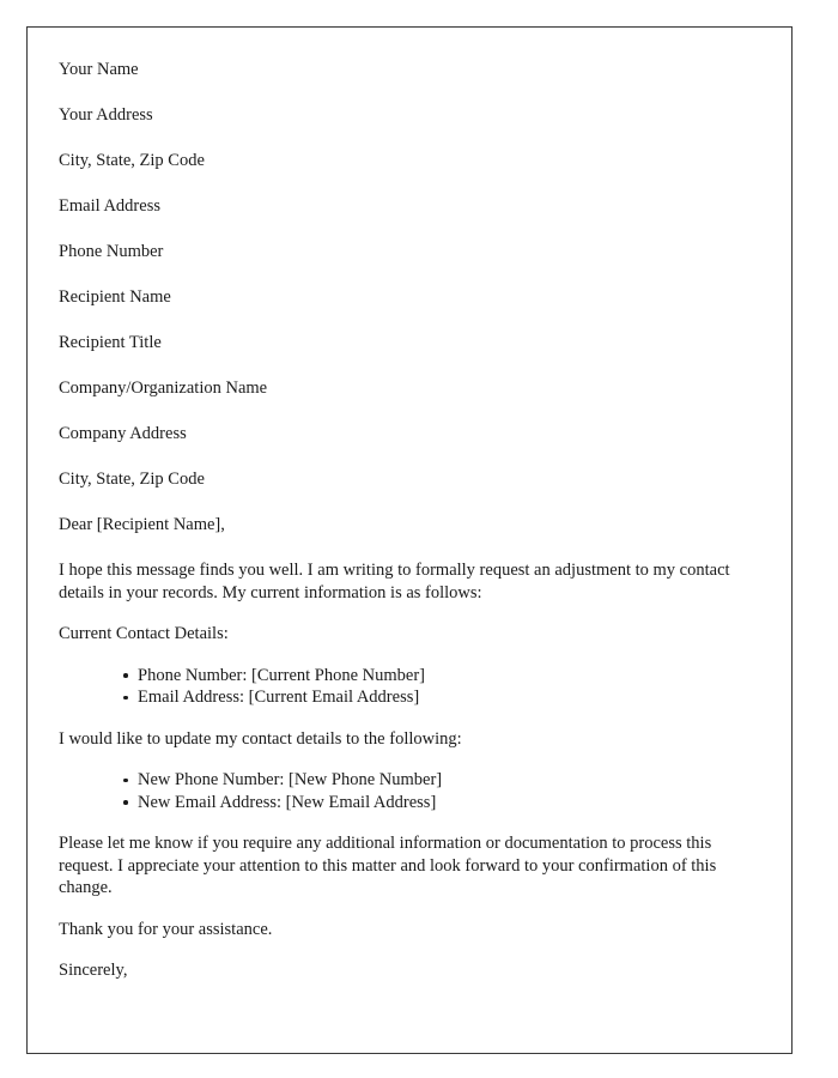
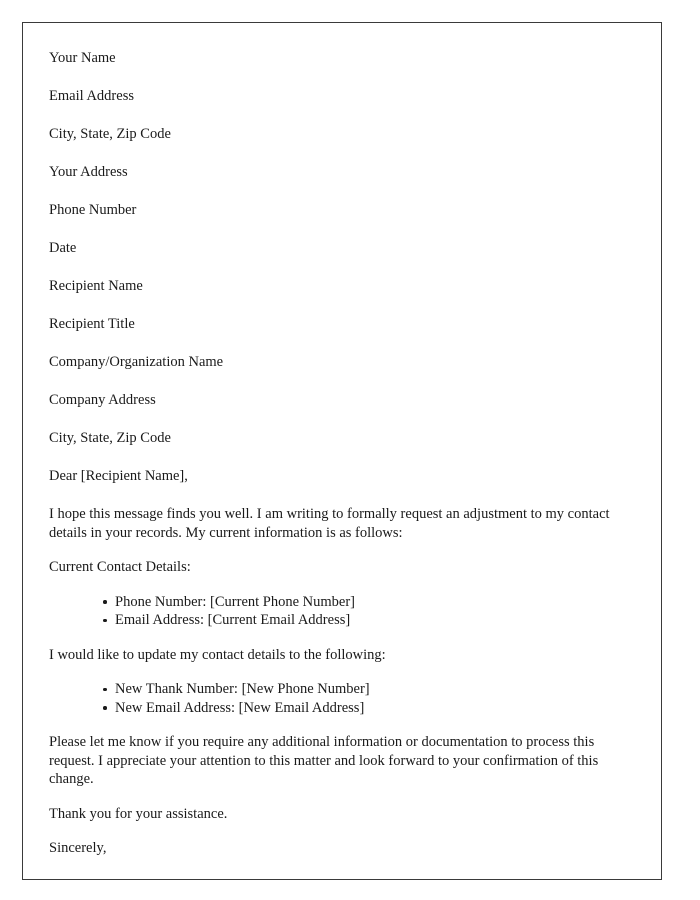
  Your Name
- Your Address
+ Email Address
  City, State, Zip Code
- Email Address
+ Your Address
  Phone Number
+ Date
  Recipient Name
  Recipient Title
  Company/Organization Name
  Company Address
  City, State, Zip Code
  Dear [Recipient Name],
  I hope this message finds you well. I am writing to formally request an adjustment to my contact details in your records. My current information is as follows:
  Current Contact Details:
  Phone Number: [Current Phone Number]
  Email Address: [Current Email Address]
  I would like to update my contact details to the following:
- New Phone Number: [New Phone Number]
+ New Thank Number: [New Phone Number]
  New Email Address: [New Email Address]
  Please let me know if you require any additional information or documentation to process this request. I appreciate your attention to this matter and look forward to your confirmation of this change.
  Thank you for your assistance.
  Sincerely,
